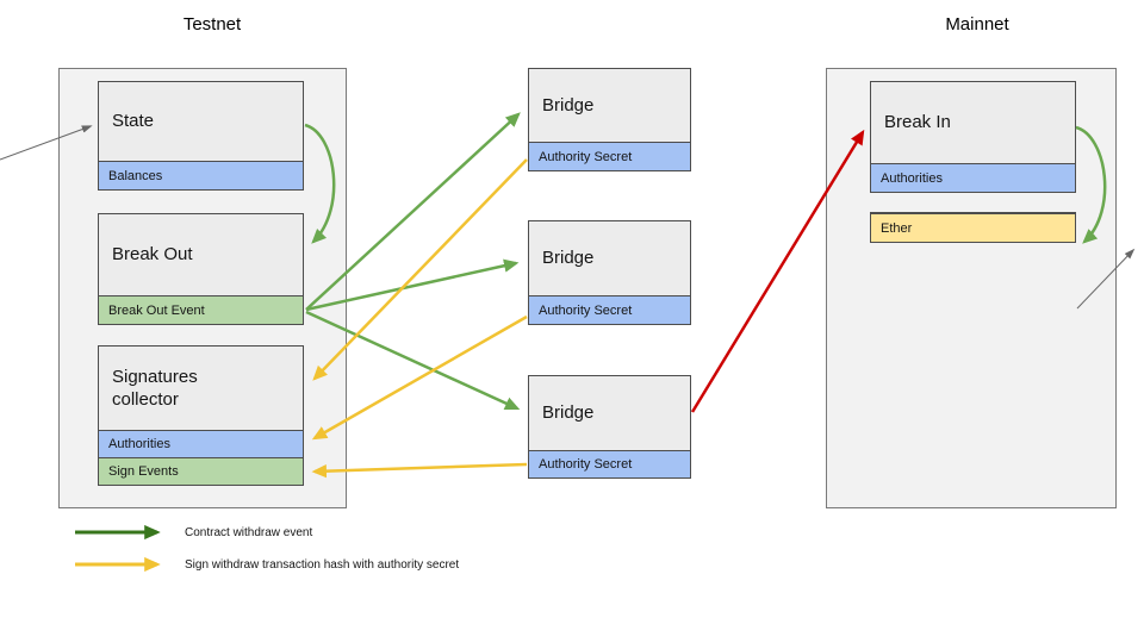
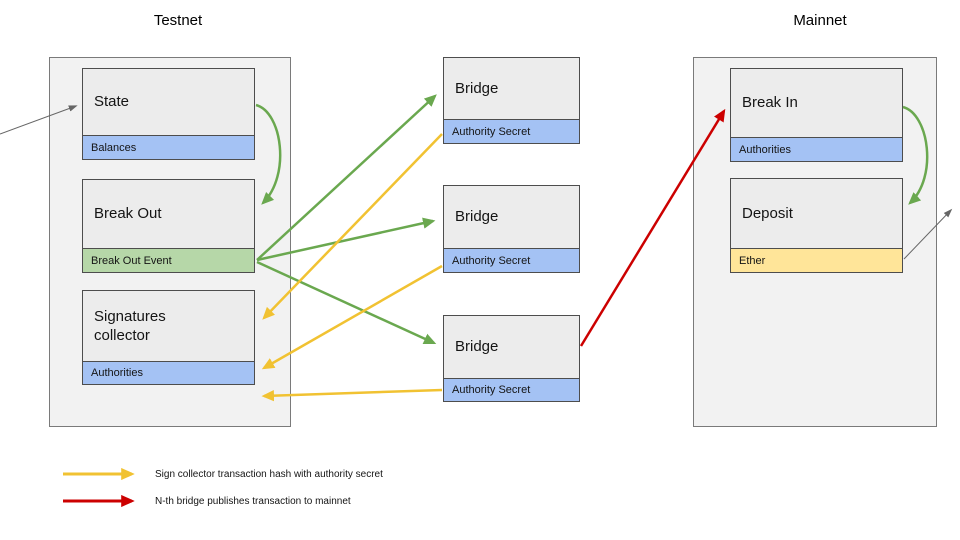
  Testnet
  Mainnet
  State
  Balances
  Break Out
  Break Out Event
  Signatures collector
  Authorities
- Sign Events
  Bridge
  Authority Secret
  Bridge
  Authority Secret
  Bridge
  Authority Secret
  Break In
  Authorities
+ Deposit
  Ether
- Contract withdraw event
- Sign withdraw transaction hash with authority secret
+ Sign collector transaction hash with authority secret
+ N-th bridge publishes transaction to mainnet
